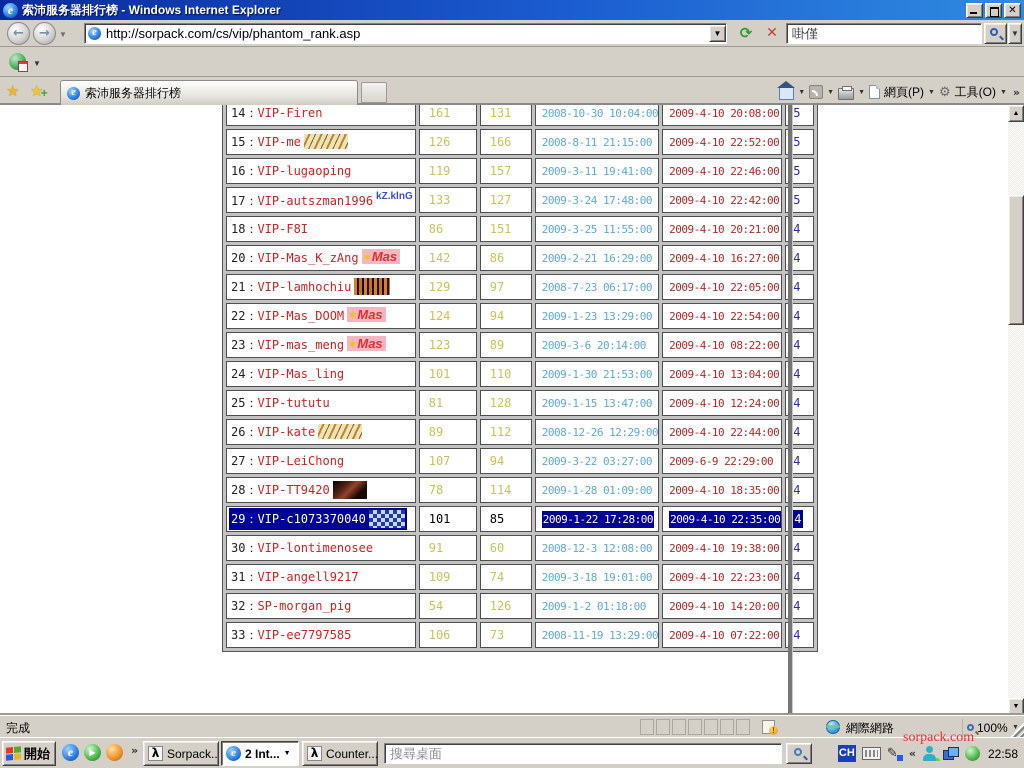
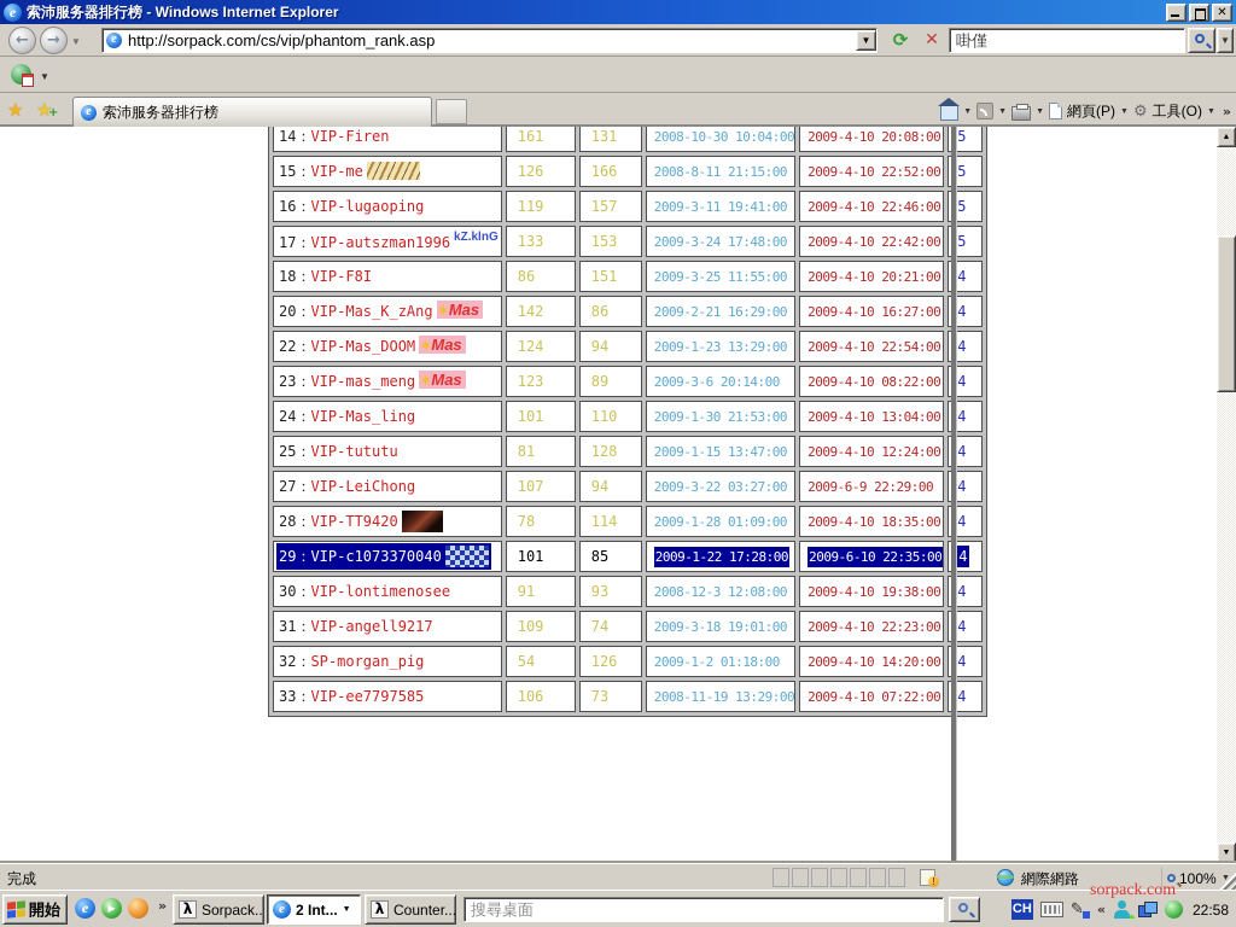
  e
  索沛服务器排行榜 - Windows Internet Explorer
  ←
  →
  ▼
  e
  http://sorpack.com/cs/vip/phantom_rank.asp
  ▼
  ⟳
  ✕
  啩僅
  ▼
  ▼
  ★
  ★
  +
  e
  索沛服务器排行榜
  網頁(P)
  ⚙
  工具(O)
  »
  14：VIP-Firen	161	131	2008-10-30 10:04:00	2009-4-10 20:08:00	5
  15：VIP-me	126	166	2008-8-11 21:15:00	2009-4-10 22:52:00	5
  16：VIP-lugaoping	119	157	2009-3-11 19:41:00	2009-4-10 22:46:00	5
- 17：VIP-autszman1996 kZ.klnG	133	127	2009-3-24 17:48:00	2009-4-10 22:42:00	5
+ 17：VIP-autszman1996 kZ.klnG	133	153	2009-3-24 17:48:00	2009-4-10 22:42:00	5
  18：VIP-F8I	86	151	2009-3-25 11:55:00	2009-4-10 20:21:00	4
  20：VIP-Mas_K_zAng Mas	142	86	2009-2-21 16:29:00	2009-4-10 16:27:00	4
- 21：VIP-lamhochiu	129	97	2008-7-23 06:17:00	2009-4-10 22:05:00	4
  22：VIP-Mas_DOOM Mas	124	94	2009-1-23 13:29:00	2009-4-10 22:54:00	4
  23：VIP-mas_meng Mas	123	89	2009-3-6 20:14:00	2009-4-10 08:22:00	4
  24：VIP-Mas_ling	101	110	2009-1-30 21:53:00	2009-4-10 13:04:00	4
  25：VIP-tututu	81	128	2009-1-15 13:47:00	2009-4-10 12:24:00	4
- 26：VIP-kate	89	112	2008-12-26 12:29:00	2009-4-10 22:44:00	4
  27：VIP-LeiChong	107	94	2009-3-22 03:27:00	2009-6-9 22:29:00	4
  28：VIP-TT9420	78	114	2009-1-28 01:09:00	2009-4-10 18:35:00	4
- 29：VIP-c1073370040	101	85	2009-1-22 17:28:00	2009-4-10 22:35:00	4
+ 29：VIP-c1073370040	101	85	2009-1-22 17:28:00	2009-6-10 22:35:00	4
- 30：VIP-lontimenosee	91	60	2008-12-3 12:08:00	2009-4-10 19:38:00	4
+ 30：VIP-lontimenosee	91	93	2008-12-3 12:08:00	2009-4-10 19:38:00	4
  31：VIP-angell9217	109	74	2009-3-18 19:01:00	2009-4-10 22:23:00	4
  32：SP-morgan_pig	54	126	2009-1-2 01:18:00	2009-4-10 14:20:00	4
  33：VIP-ee7797585	106	73	2008-11-19 13:29:00	2009-4-10 07:22:00	4
  完成
  網際網路
  100%
  sorpack.com
  開始
  e
  ▶
  »
  λ
  Sorpack..
  e
  2 Int...
  λ
  Counter...
  搜尋桌面
  CH
  «
  22:58
